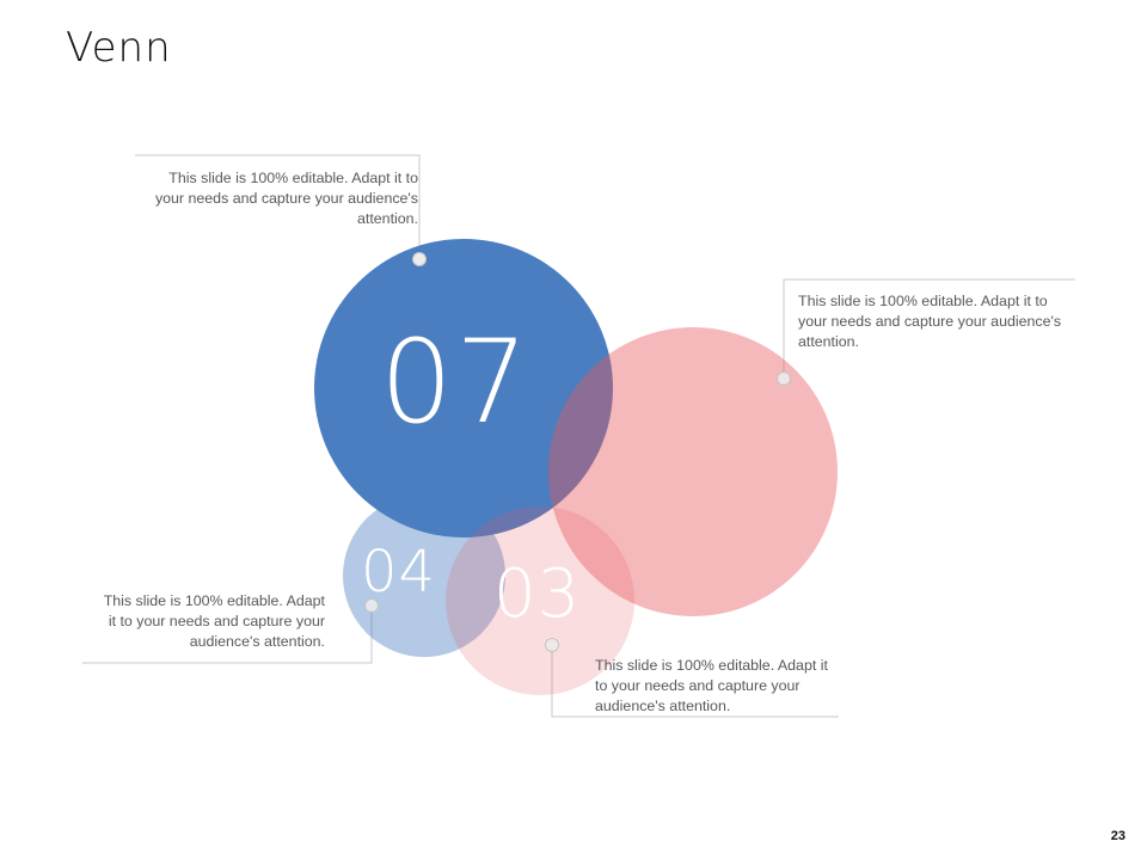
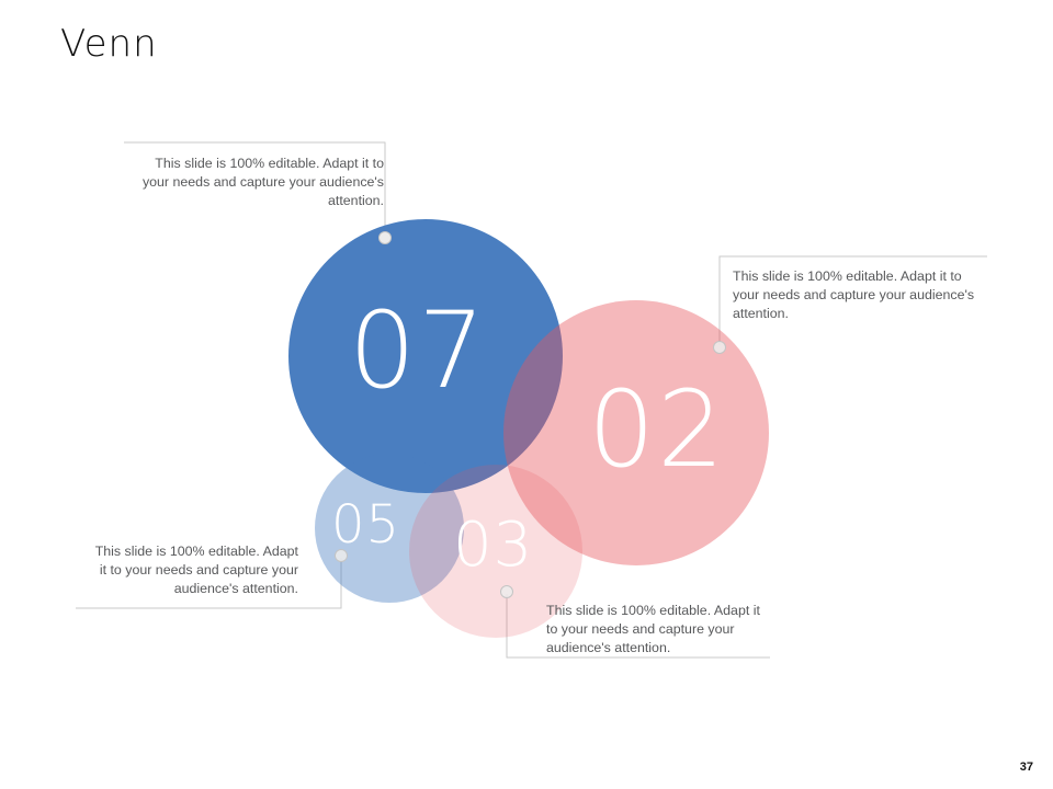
  Venn
  07
+ 02
- 04
+ 05
  03
  This slide is 100% editable. Adapt it to your needs and capture your audience's attention.
  This slide is 100% editable. Adapt it to your needs and capture your audience's attention.
  This slide is 100% editable. Adapt it to your needs and capture your audience's attention.
  This slide is 100% editable. Adapt it to your needs and capture your audience's attention.
- 23
+ 37
